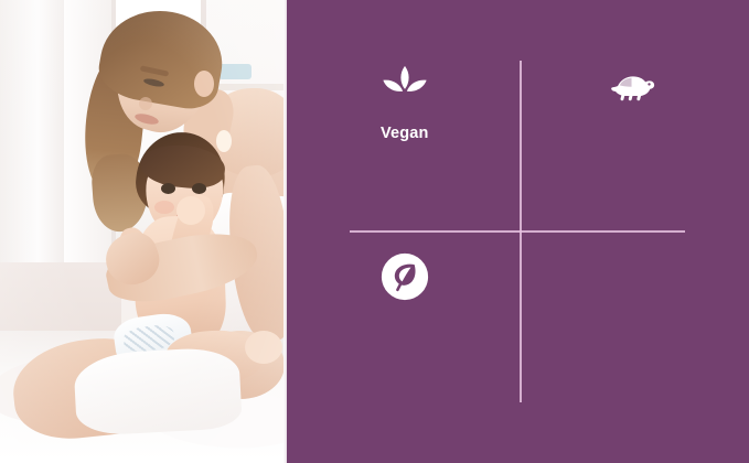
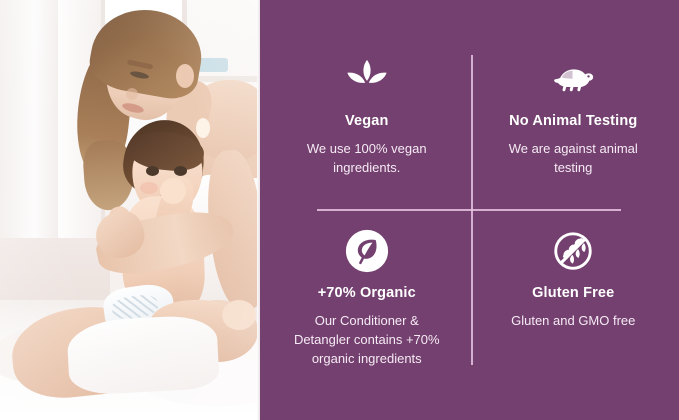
  Vegan
+ We use 100% vegan ingredients.
+ No Animal Testing
+ We are against animal testing
+ +70% Organic
+ Our Conditioner & Detangler contains +70% organic ingredients
+ Gluten Free
+ Gluten and GMO free
